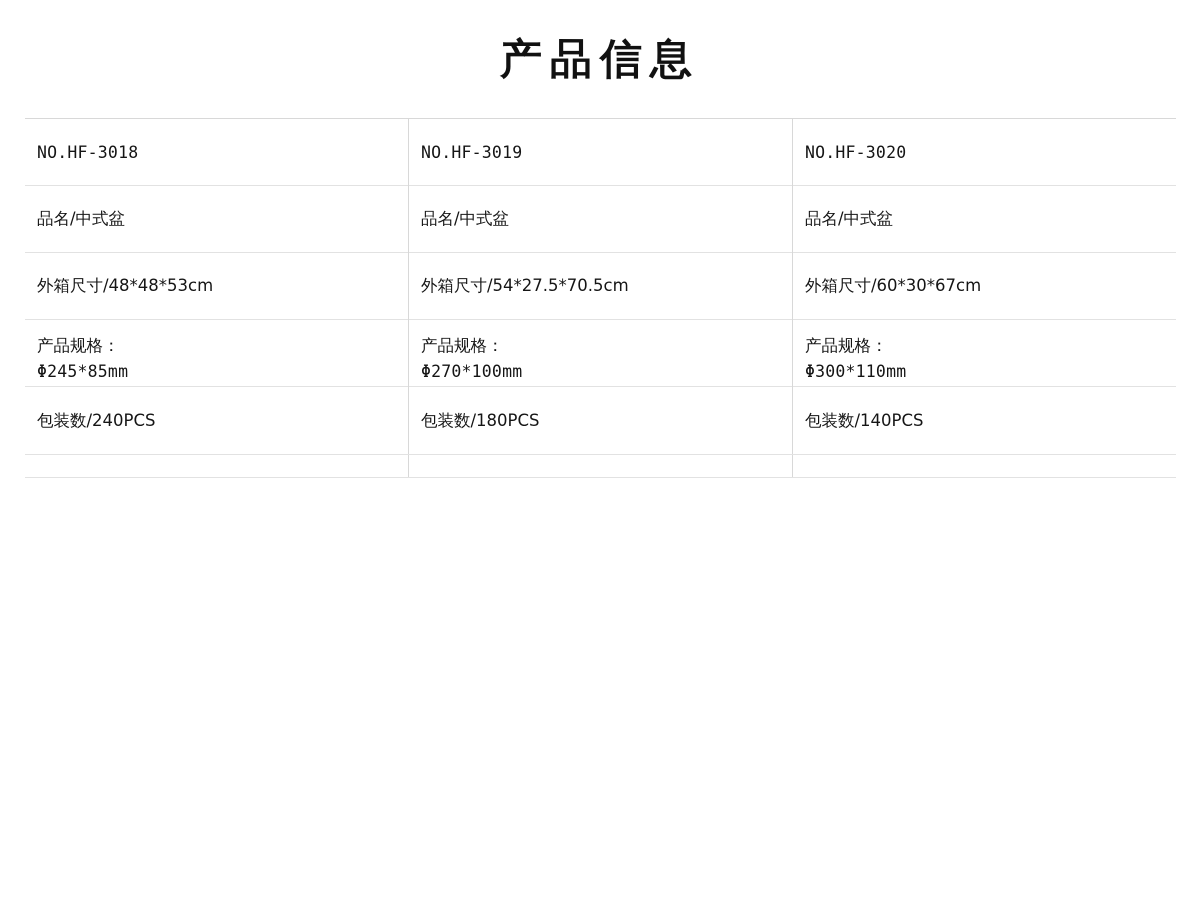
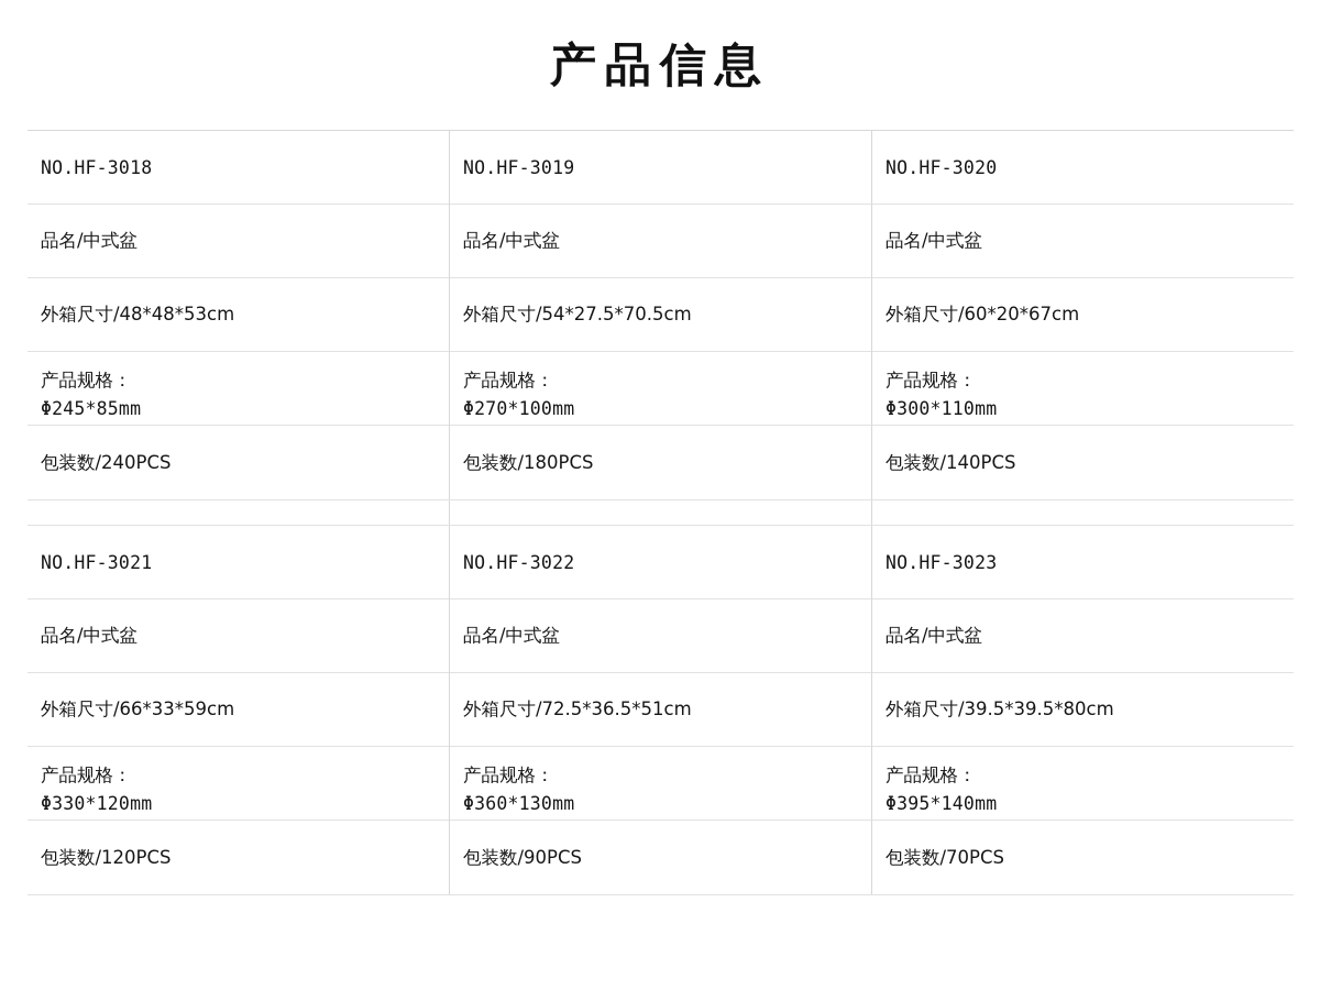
  产品信息
- NO.HF-3018 品名/中式盆 外箱尺寸/48*48*53cm 产品规格： Φ245*85mm 包装数/240PCS	NO.HF-3019 品名/中式盆 外箱尺寸/54*27.5*70.5cm 产品规格： Φ270*100mm 包装数/180PCS	NO.HF-3020 品名/中式盆 外箱尺寸/60*30*67cm 产品规格： Φ300*110mm 包装数/140PCS
+ NO.HF-3018 品名/中式盆 外箱尺寸/48*48*53cm 产品规格： Φ245*85mm 包装数/240PCS	NO.HF-3019 品名/中式盆 外箱尺寸/54*27.5*70.5cm 产品规格： Φ270*100mm 包装数/180PCS	NO.HF-3020 品名/中式盆 外箱尺寸/60*20*67cm 产品规格： Φ300*110mm 包装数/140PCS
+ NO.HF-3021 品名/中式盆 外箱尺寸/66*33*59cm 产品规格： Φ330*120mm 包装数/120PCS	NO.HF-3022 品名/中式盆 外箱尺寸/72.5*36.5*51cm 产品规格： Φ360*130mm 包装数/90PCS	NO.HF-3023 品名/中式盆 外箱尺寸/39.5*39.5*80cm 产品规格： Φ395*140mm 包装数/70PCS
